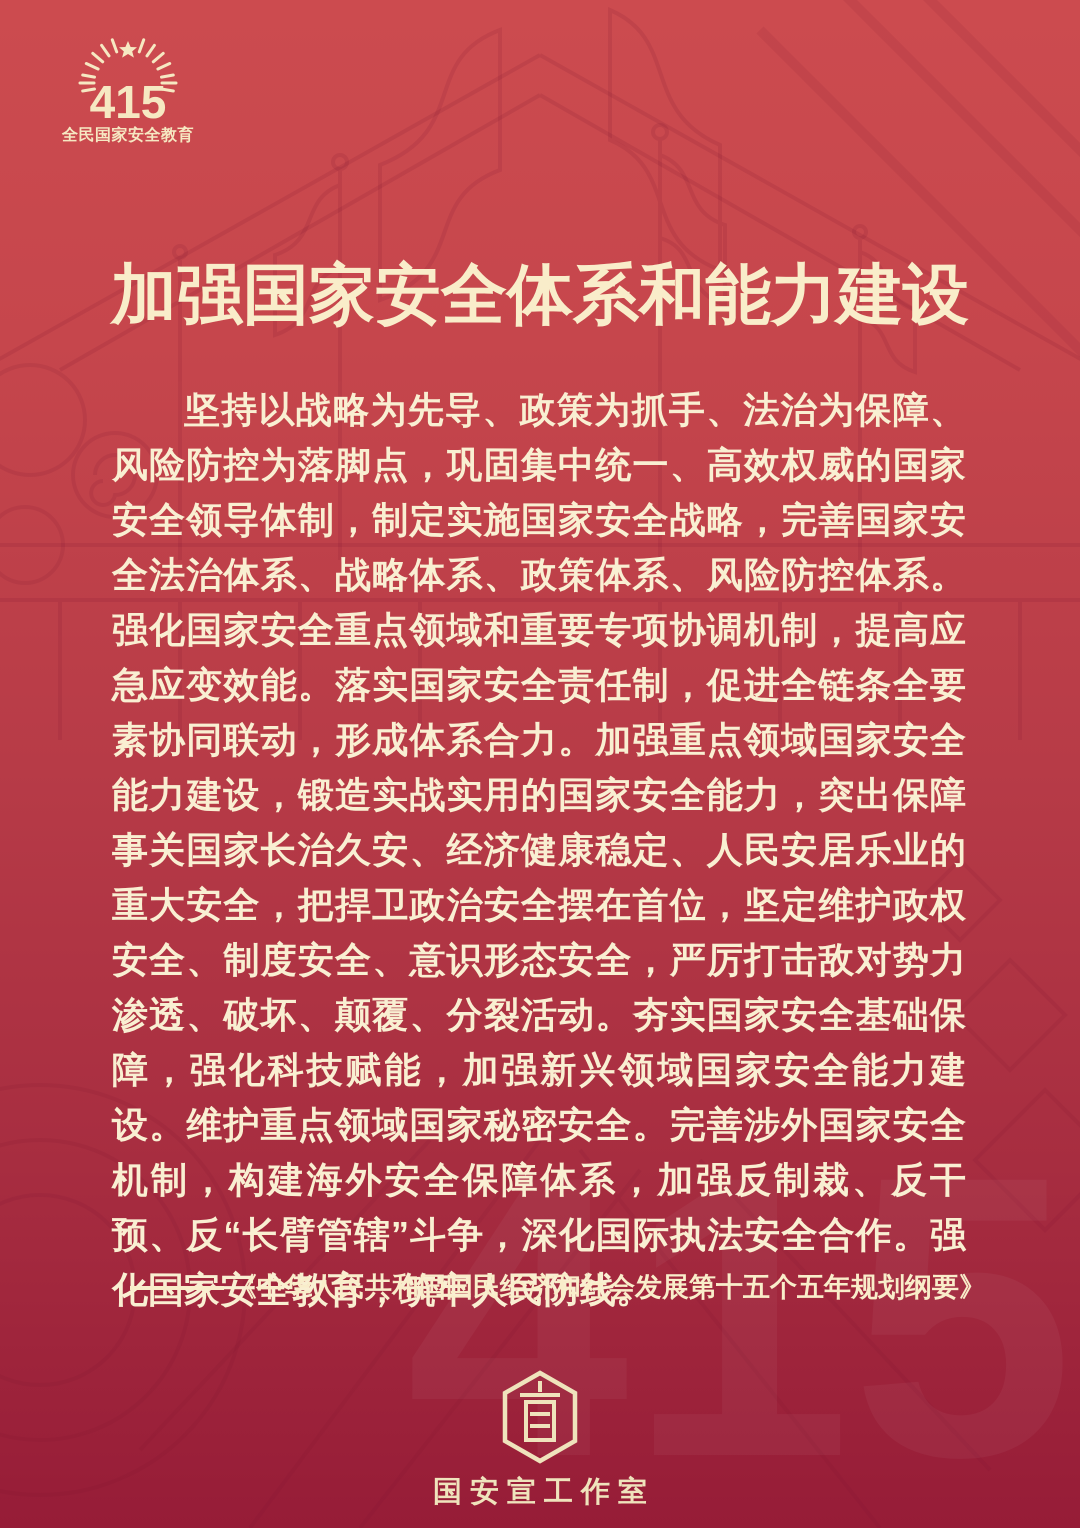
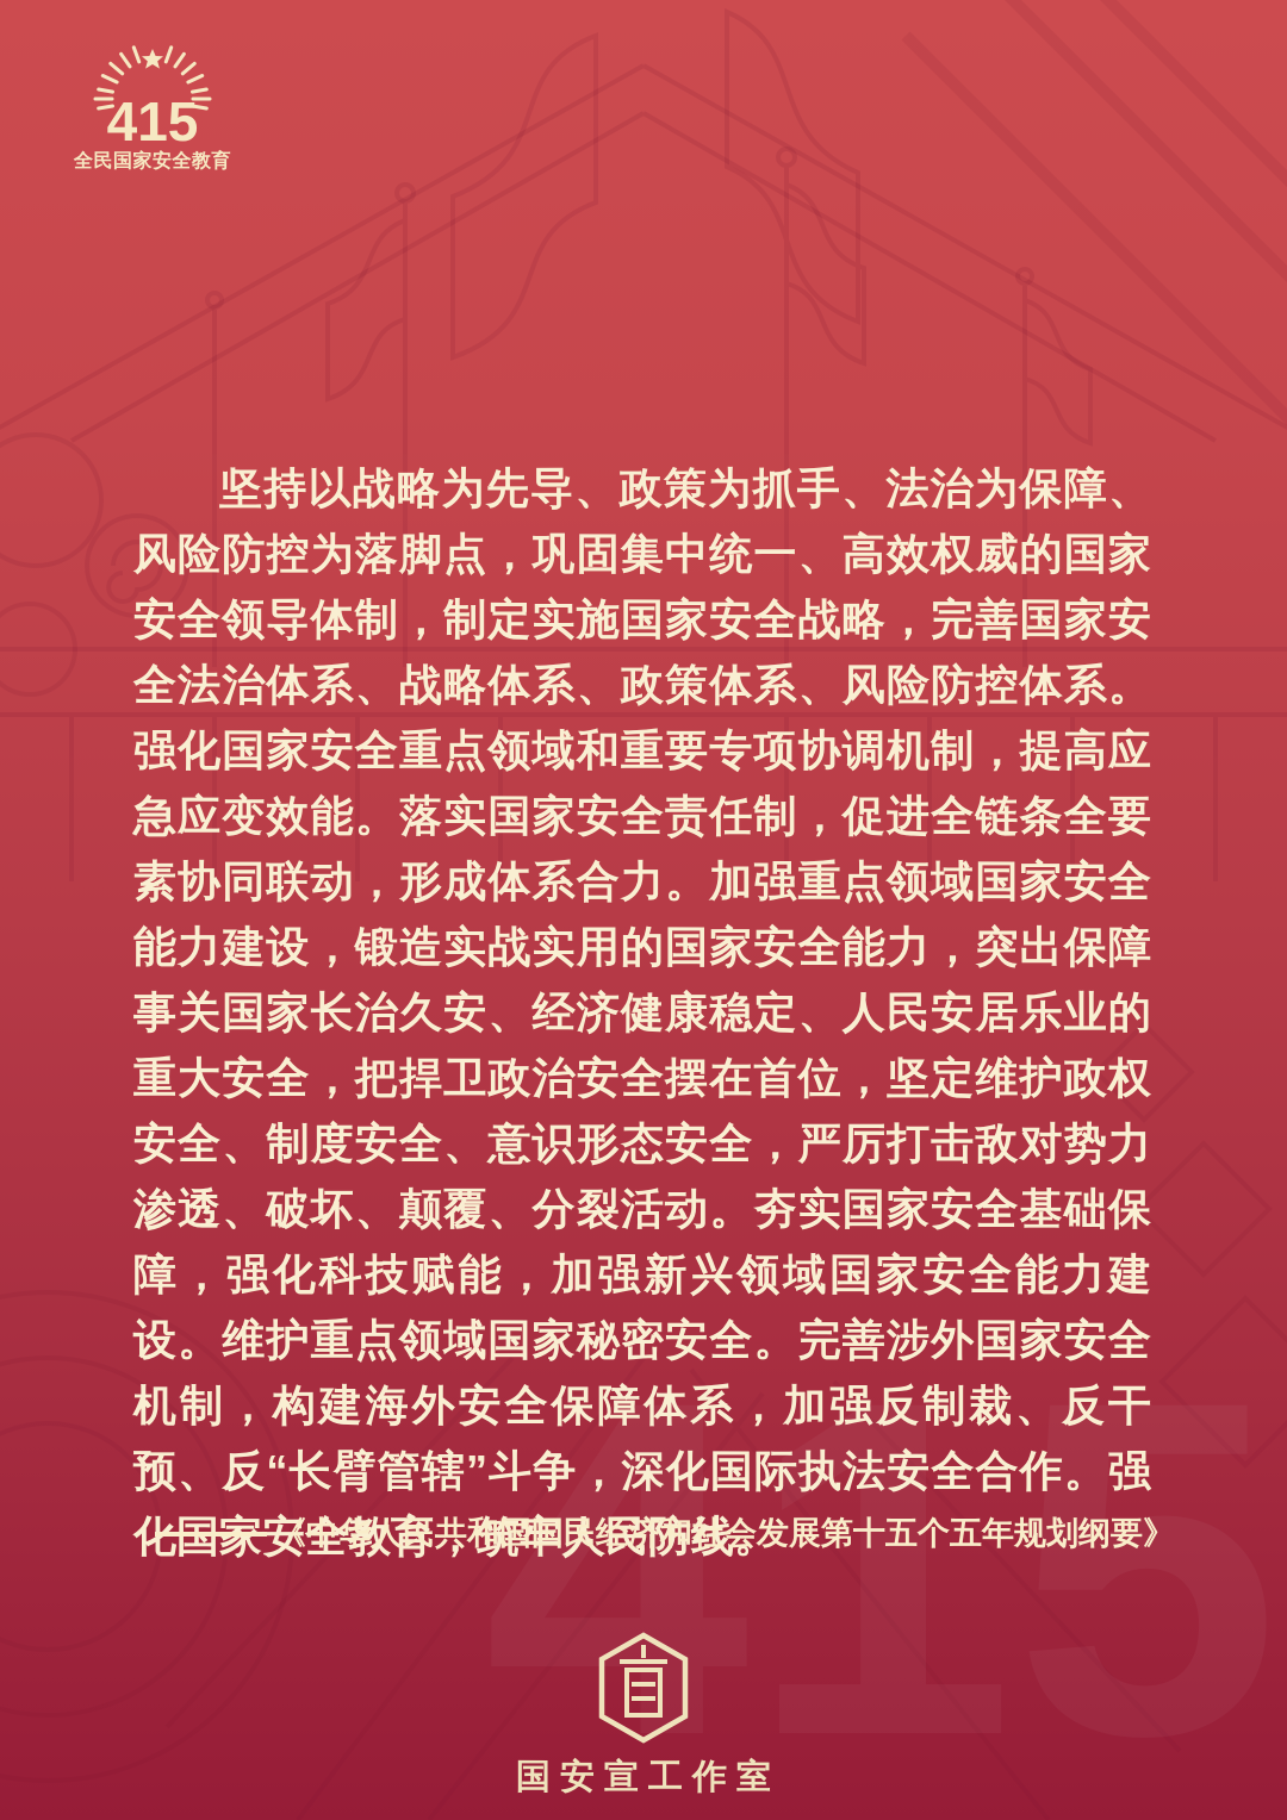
  415
  415
  全民国家安全教育
- 加强国家安全体系和能力建设
  坚持以战略为先导、政策为抓手、法治为保障、风险防控为落脚点，巩固集中统一、高效权威的国家安全领导体制，制定实施国家安全战略，完善国家安全法治体系、战略体系、政策体系、风险防控体系。强化国家安全重点领域和重要专项协调机制，提高应急应变效能。落实国家安全责任制，促进全链条全要素协同联动，形成体系合力。加强重点领域国家安全能力建设，锻造实战实用的国家安全能力，突出保障事关国家长治久安、经济健康稳定、人民安居乐业的重大安全，把捍卫政治安全摆在首位，坚定维护政权安全、制度安全、意识形态安全，严厉打击敌对势力渗透、破坏、颠覆、分裂活动。夯实国家安全基础保障，强化科技赋能，加强新兴领域国家安全能力建设。维护重点领域国家秘密安全。完善涉外国家安全机制，构建海外安全保障体系，加强反制裁、反干预、反“长臂管辖”斗争，深化国际执法安全合作。强安全教育，筑牢人民防线。
  《中华人民共和国国民经济和社会发展第十五个五年规划纲要》
  国安宣工作室
